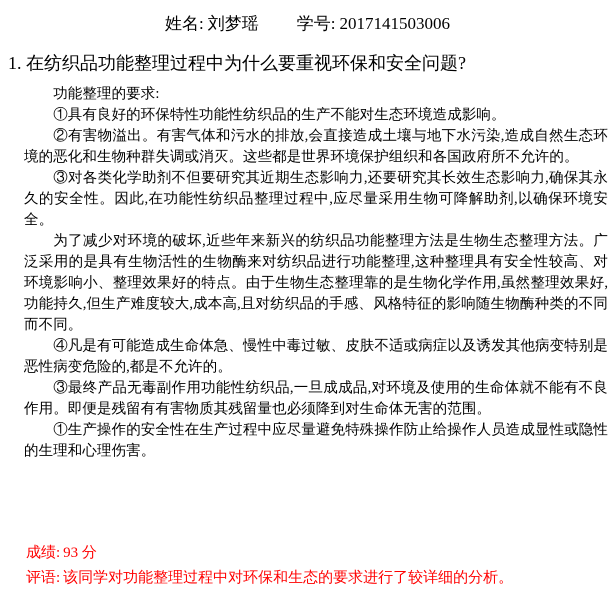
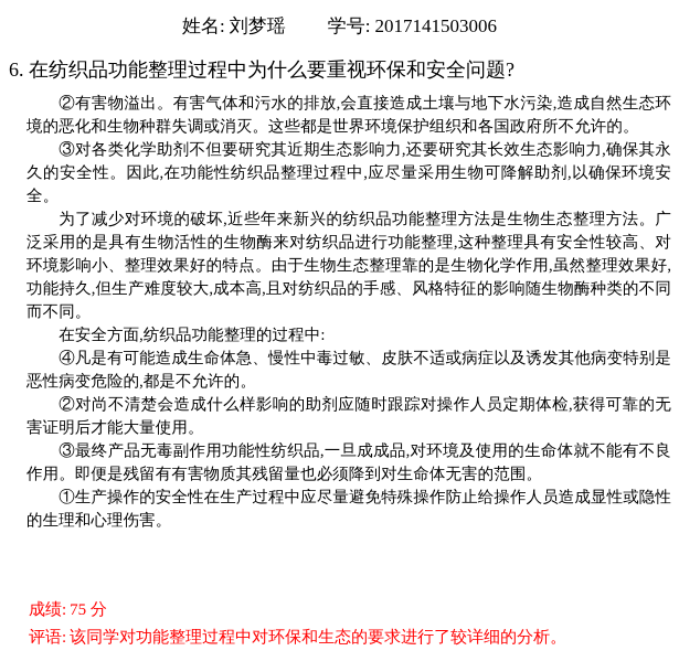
  姓名: 刘梦瑶 学号: 2017141503006
- 1. 在纺织品功能整理过程中为什么要重视环保和安全问题?
+ 6. 在纺织品功能整理过程中为什么要重视环保和安全问题?
- 功能整理的要求:
- ①具有良好的环保特性功能性纺织品的生产不能对生态环境造成影响。
  ②有害物溢出。有害气体和污水的排放,会直接造成土壤与地下水污染,造成自然生态环境的恶化和生物种群失调或消灭。这些都是世界环境保护组织和各国政府所不允许的。
  ③对各类化学助剂不但要研究其近期生态影响力,还要研究其长效生态影响力,确保其永久的安全性。因此,在功能性纺织品整理过程中,应尽量采用生物可降解助剂,以确保环境安全。
  为了减少对环境的破坏,近些年来新兴的纺织品功能整理方法是生物生态整理方法。广泛采用的是具有生物活性的生物酶来对纺织品进行功能整理,这种整理具有安全性较高、对环境影响小、整理效果好的特点。由于生物生态整理靠的是生物化学作用,虽然整理效果好,功能持久,但生产难度较大,成本高,且对纺织品的手感、风格特征的影响随生物酶种类的不同而不同。
+ 在安全方面,纺织品功能整理的过程中:
  ④凡是有可能造成生命体急、慢性中毒过敏、皮肤不适或病症以及诱发其他病变特别是恶性病变危险的,都是不允许的。
+ ②对尚不清楚会造成什么样影响的助剂应随时跟踪对操作人员定期体检,获得可靠的无害证明后才能大量使用。
  ③最终产品无毒副作用功能性纺织品,一旦成成品,对环境及使用的生命体就不能有不良作用。即便是残留有有害物质其残留量也必须降到对生命体无害的范围。
  ①生产操作的安全性在生产过程中应尽量避免特殊操作防止给操作人员造成显性或隐性的生理和心理伤害。
- 成绩: 93 分
+ 成绩: 75 分
  评语: 该同学对功能整理过程中对环保和生态的要求进行了较详细的分析。
